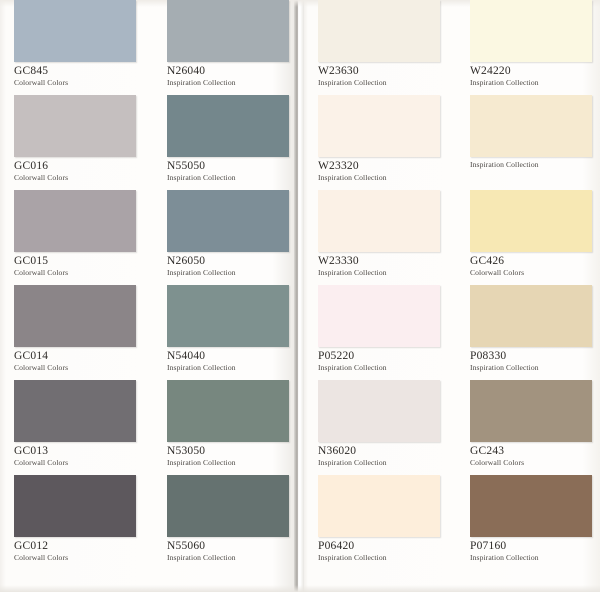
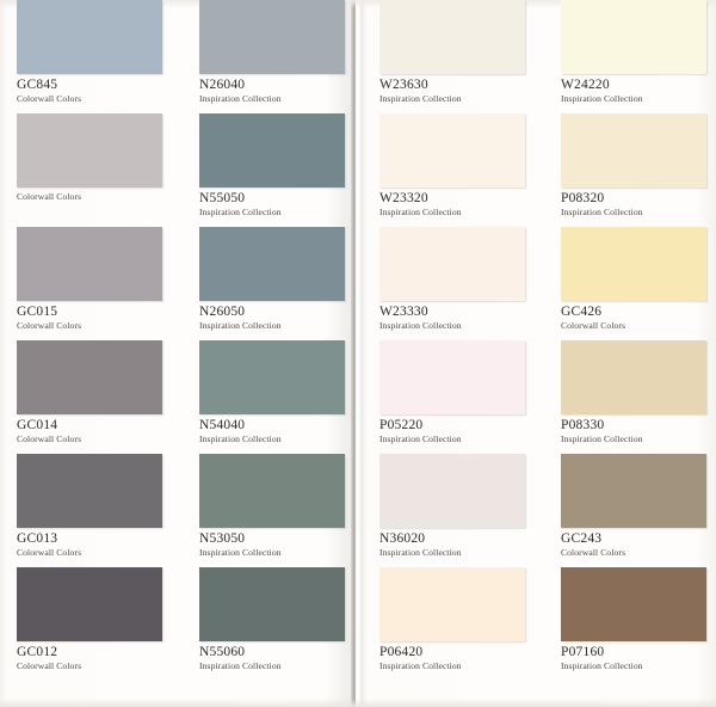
  GC845
  Colorwall Colors
- GC016
  Colorwall Colors
  GC015
  Colorwall Colors
  GC014
  Colorwall Colors
  GC013
  Colorwall Colors
  GC012
  Colorwall Colors
  N26040
  Inspiration Collection
  N55050
  Inspiration Collection
  N26050
  Inspiration Collection
  N54040
  Inspiration Collection
  N53050
  Inspiration Collection
  N55060
  Inspiration Collection
  W23630
  Inspiration Collection
  W23320
  Inspiration Collection
  W23330
  Inspiration Collection
  P05220
  Inspiration Collection
  N36020
  Inspiration Collection
  P06420
  Inspiration Collection
  W24220
  Inspiration Collection
+ P08320
  Inspiration Collection
  GC426
  Colorwall Colors
  P08330
  Inspiration Collection
  GC243
  Colorwall Colors
  P07160
  Inspiration Collection
